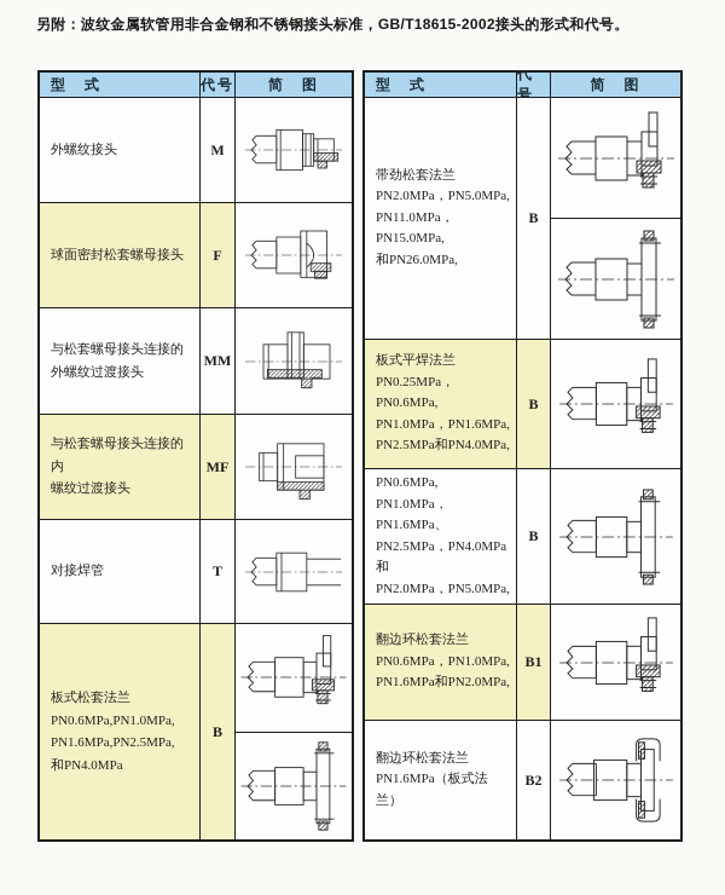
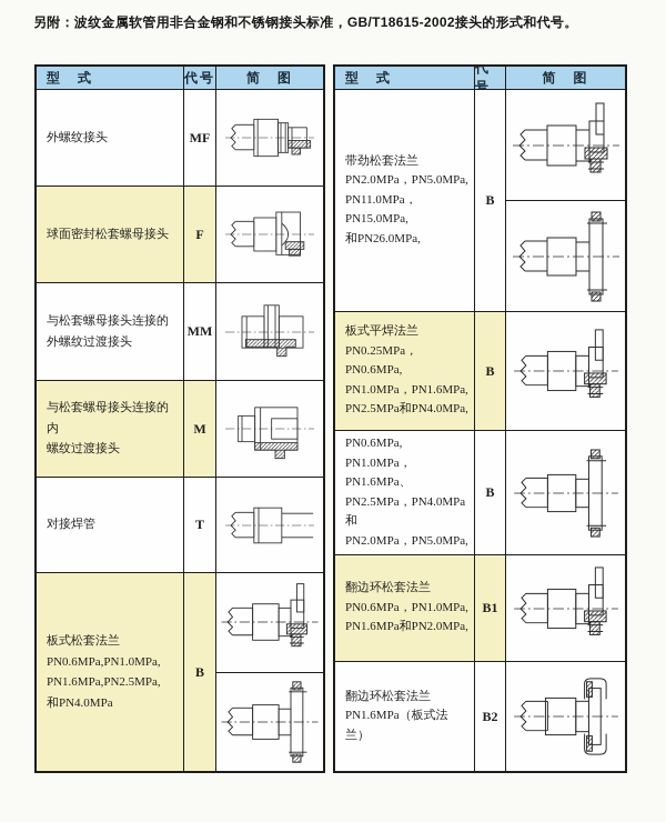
  另附：波纹金属软管用非合金钢和不锈钢接头标准，GB/T18615-2002接头的形式和代号。
  型 式
  代号
  简 图
  外螺纹接头
- M
+ MF
  球面密封松套螺母接头
  F
  与松套螺母接头连接的
  外螺纹过渡接头
  MM
  与松套螺母接头连接的内
  螺纹过渡接头
- MF
+ M
  对接焊管
  T
  板式松套法兰
  PN0.6MPa,PN1.0MPa,
  PN1.6MPa,PN2.5MPa,
  和PN4.0MPa
  B
  型 式
  代号
  简 图
  带劲松套法兰
  PN2.0MPa，PN5.0MPa,
  PN11.0MPa，PN15.0MPa,
  和PN26.0MPa,
  B
  板式平焊法兰
  PN0.25MPa，PN0.6MPa,
  PN1.0MPa，PN1.6MPa,
  PN2.5MPa和PN4.0MPa,
  B
  PN1.0MPa，PN1.6MPa、
  PN2.5MPa，PN4.0MPa和
  PN2.0MPa，PN5.0MPa,
  B
  翻边环松套法兰
  PN0.6MPa，PN1.0MPa,
  PN1.6MPa和PN2.0MPa,
  B1
  翻边环松套法兰
  PN1.6MPa（板式法兰）
  B2
